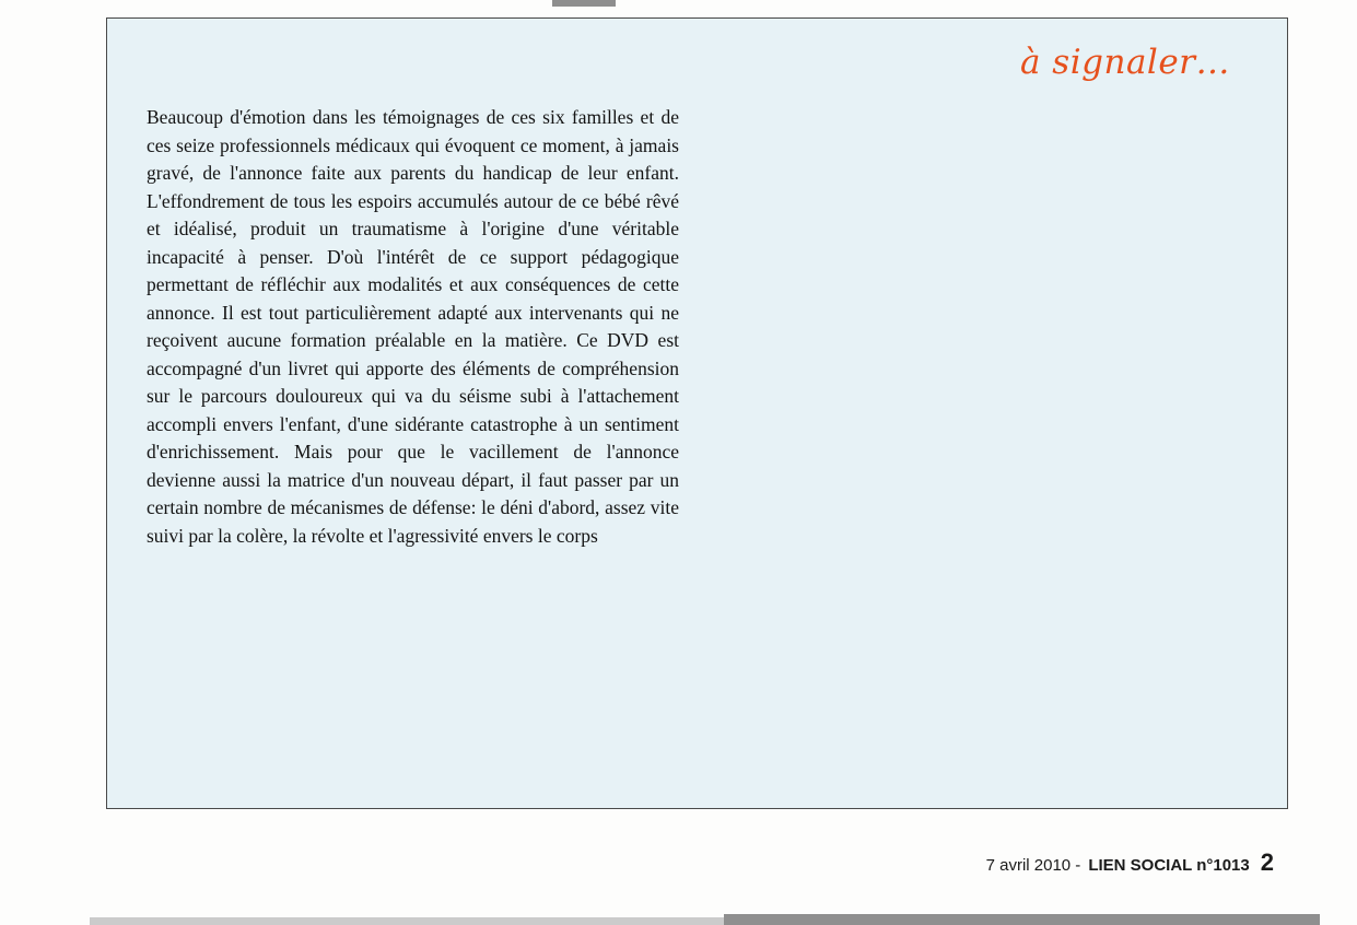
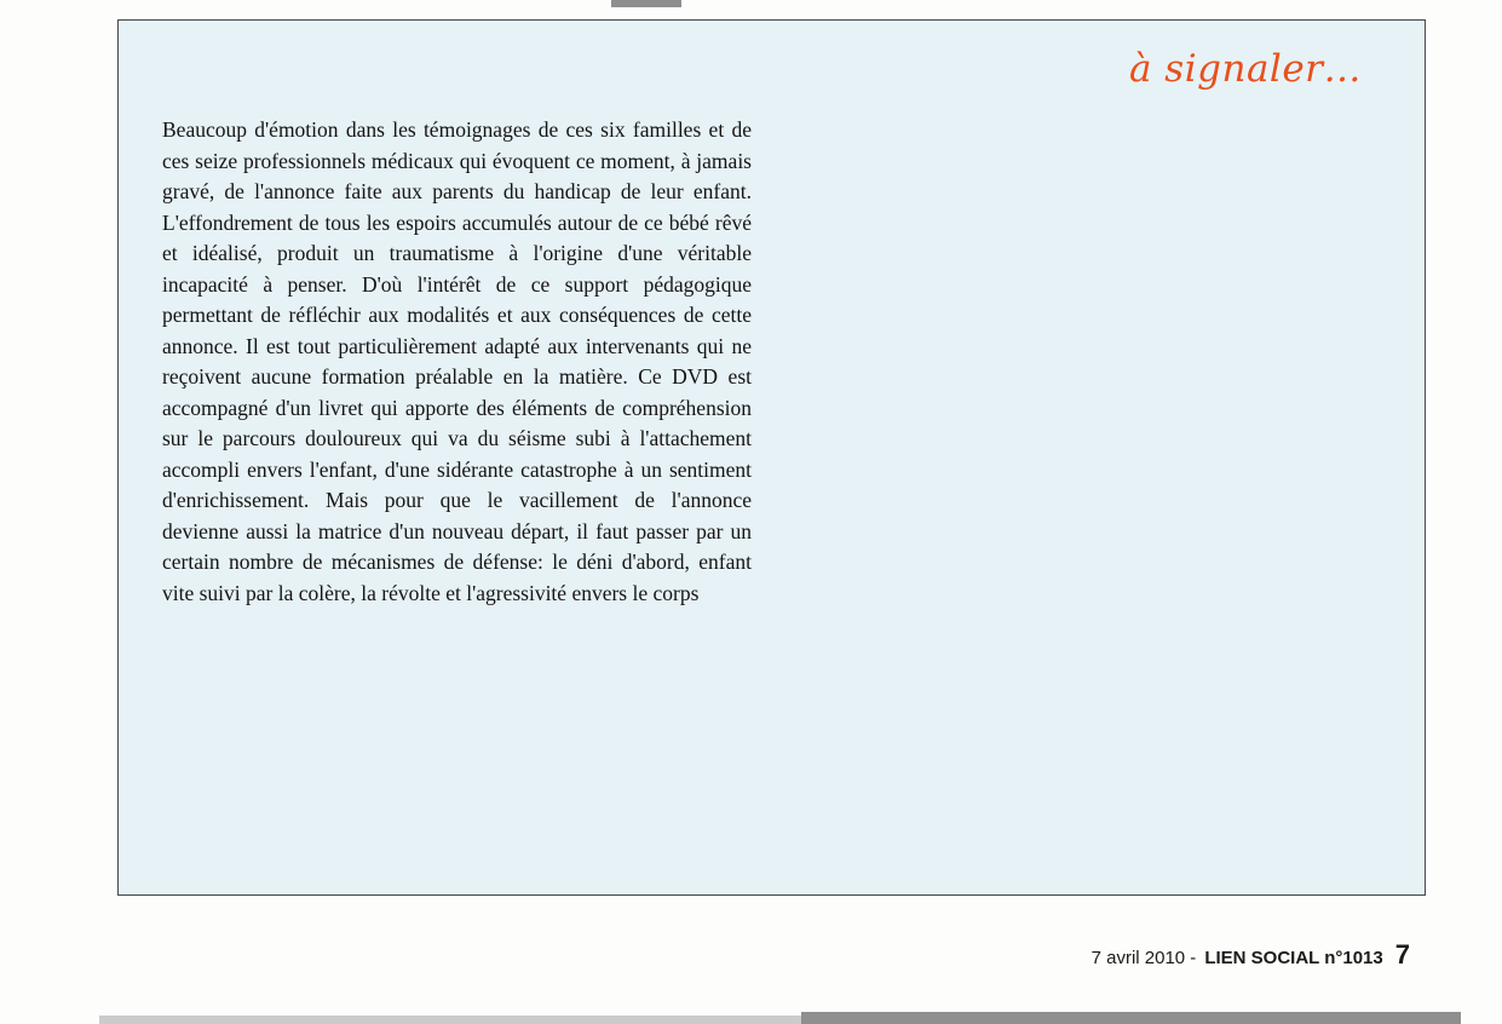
  à signaler…
- Beaucoup d'émotion dans les témoignages de ces six familles et de ces seize professionnels médicaux qui évoquent ce moment, à jamais gravé, de l'annonce faite aux parents du handicap de leur enfant. L'effondrement de tous les espoirs accumulés autour de ce bébé rêvé et idéalisé, produit un traumatisme à l'origine d'une véritable incapacité à penser. D'où l'intérêt de ce support pédagogique permettant de réfléchir aux modalités et aux conséquences de cette annonce. Il est tout particulièrement adapté aux intervenants qui ne reçoivent aucune formation préalable en la matière. Ce DVD est accompagné d'un livret qui apporte des éléments de compréhension sur le parcours douloureux qui va du séisme subi à l'attachement accompli envers l'enfant, d'une sidérante catastrophe à un sentiment d'enrichissement. Mais pour que le vacillement de l'annonce devienne aussi la matrice d'un nouveau départ, il faut passer par un certain nombre de mécanismes de défense: le déni d'abord, assez vite suivi par la colère, la révolte et l'agressivité envers le corps
+ Beaucoup d'émotion dans les témoignages de ces six familles et de ces seize professionnels médicaux qui évoquent ce moment, à jamais gravé, de l'annonce faite aux parents du handicap de leur enfant. L'effondrement de tous les espoirs accumulés autour de ce bébé rêvé et idéalisé, produit un traumatisme à l'origine d'une véritable incapacité à penser. D'où l'intérêt de ce support pédagogique permettant de réfléchir aux modalités et aux conséquences de cette annonce. Il est tout particulièrement adapté aux intervenants qui ne reçoivent aucune formation préalable en la matière. Ce DVD est accompagné d'un livret qui apporte des éléments de compréhension sur le parcours douloureux qui va du séisme subi à l'attachement accompli envers l'enfant, d'une sidérante catastrophe à un sentiment d'enrichissement. Mais pour que le vacillement de l'annonce devienne aussi la matrice d'un nouveau départ, il faut passer par un certain nombre de mécanismes de défense: le déni d'abord, enfant vite suivi par la colère, la révolte et l'agressivité envers le corps
  7 avril 2010 -
  LIEN SOCIAL n°1013
- 2
+ 7
